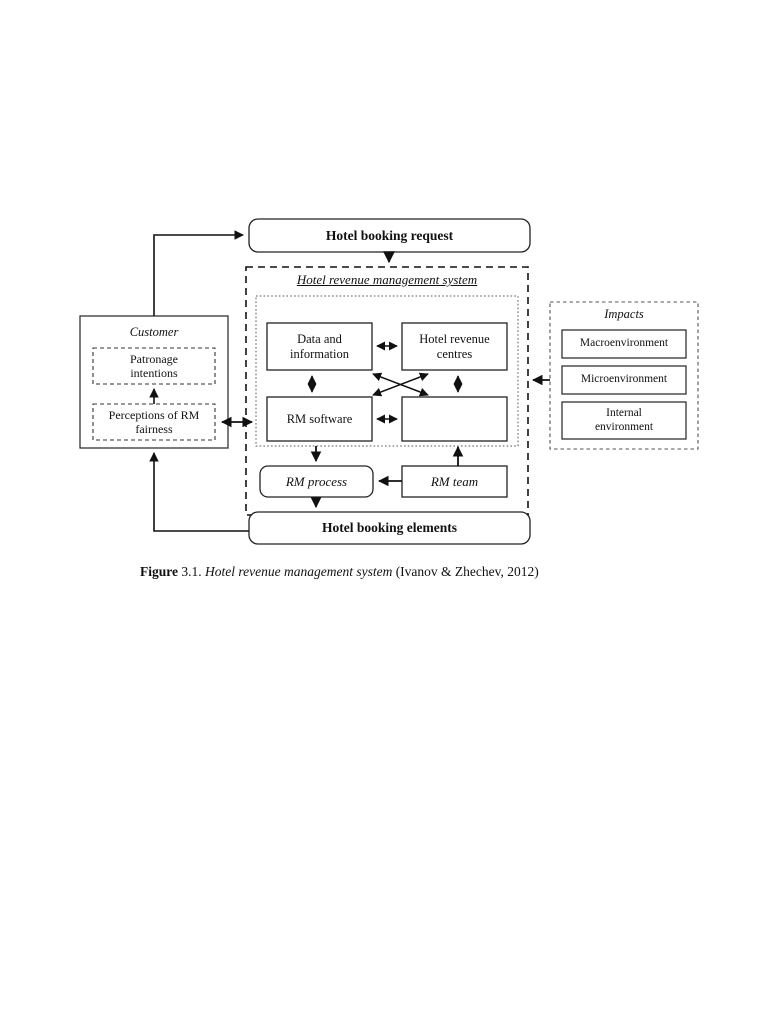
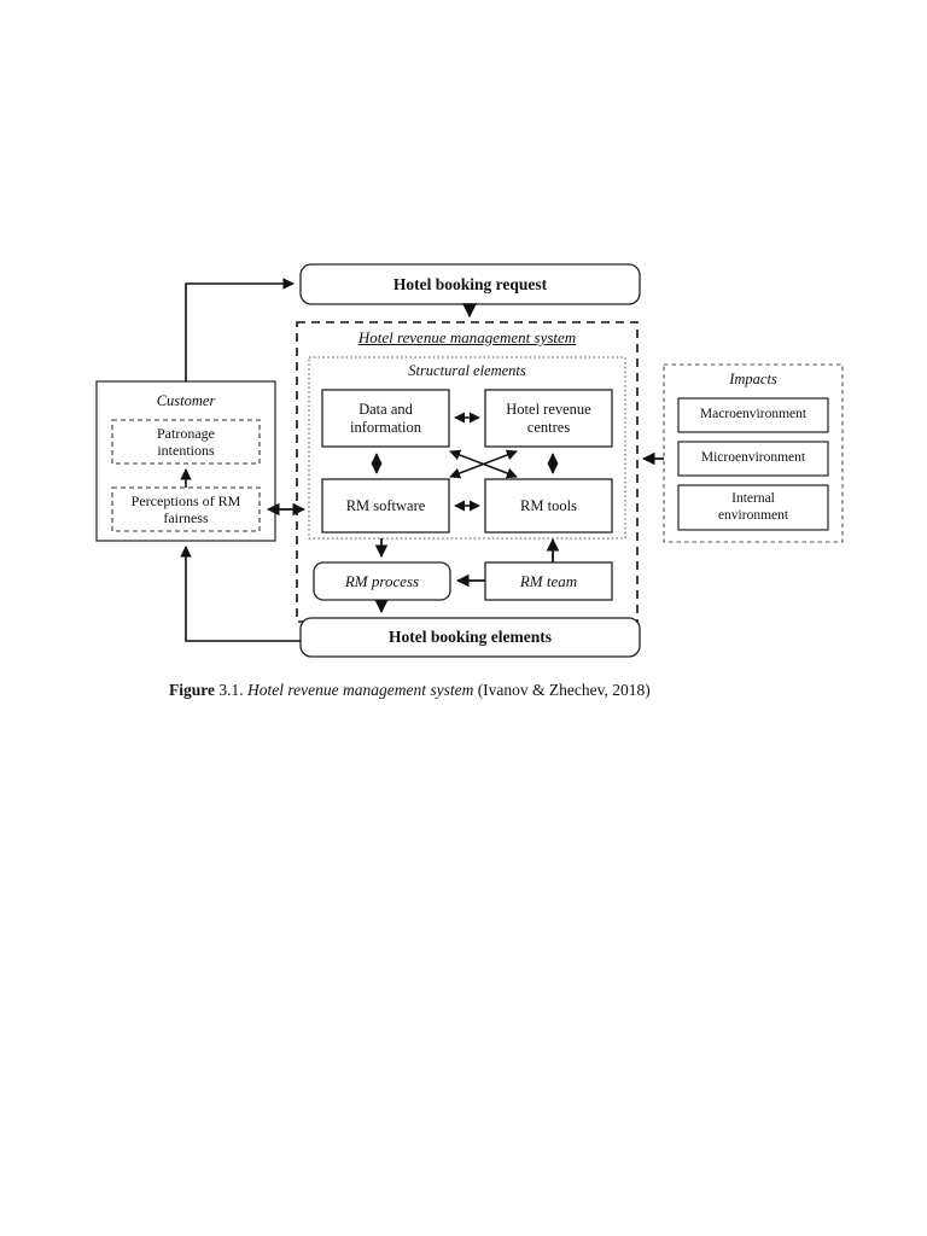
  Hotel revenue management system
+ Structural elements
  Customer
  Impacts
  Hotel booking request
  Hotel booking elements
  Data and
  information
  Hotel revenue
  centres
  RM software
+ RM tools
  RM process
  RM team
  Patronage
  intentions
  Perceptions of RM
  fairness
  Macroenvironment
  Microenvironment
  Internal
  environment
- Figure 3.1. Hotel revenue management system (Ivanov & Zhechev, 2012)
+ Figure 3.1. Hotel revenue management system (Ivanov & Zhechev, 2018)
